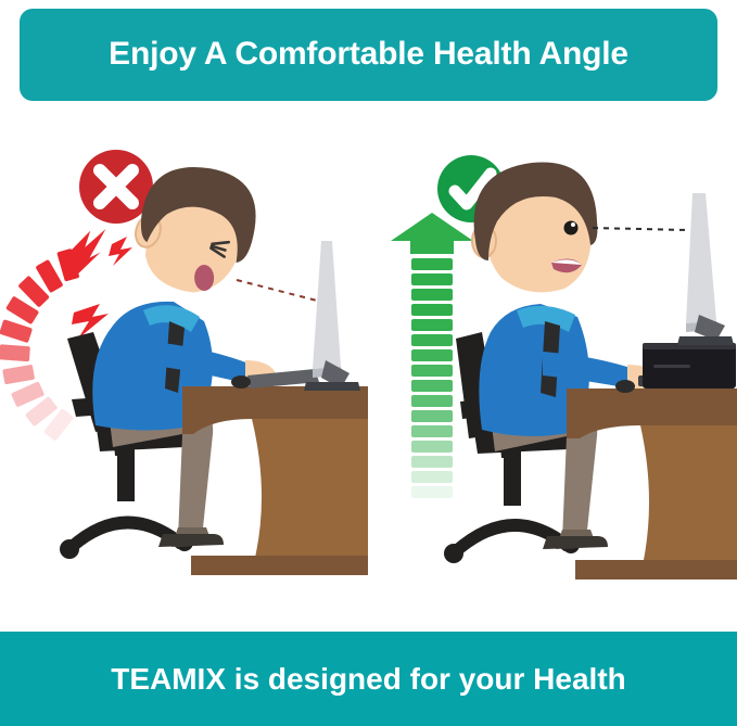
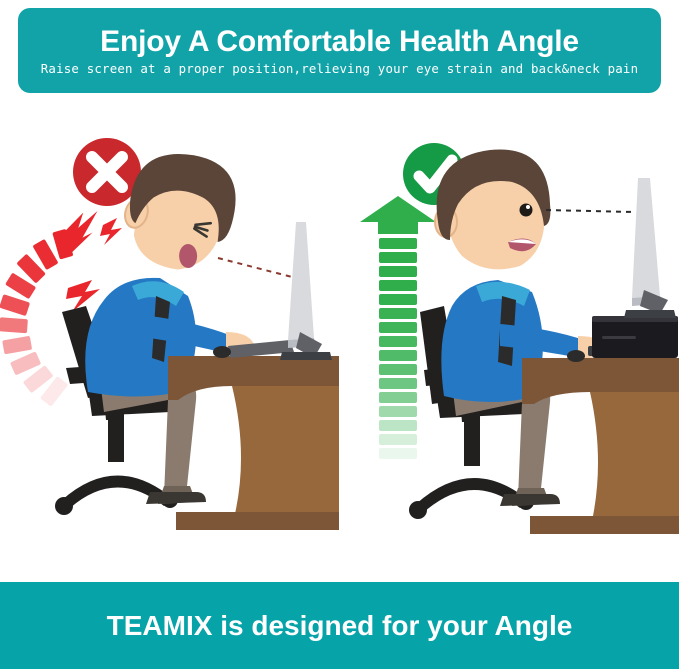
  Enjoy A Comfortable Health Angle
+ Raise screen at a proper position,relieving your eye strain and back&neck pain
- TEAMIX is designed for your Health
+ TEAMIX is designed for your Angle
